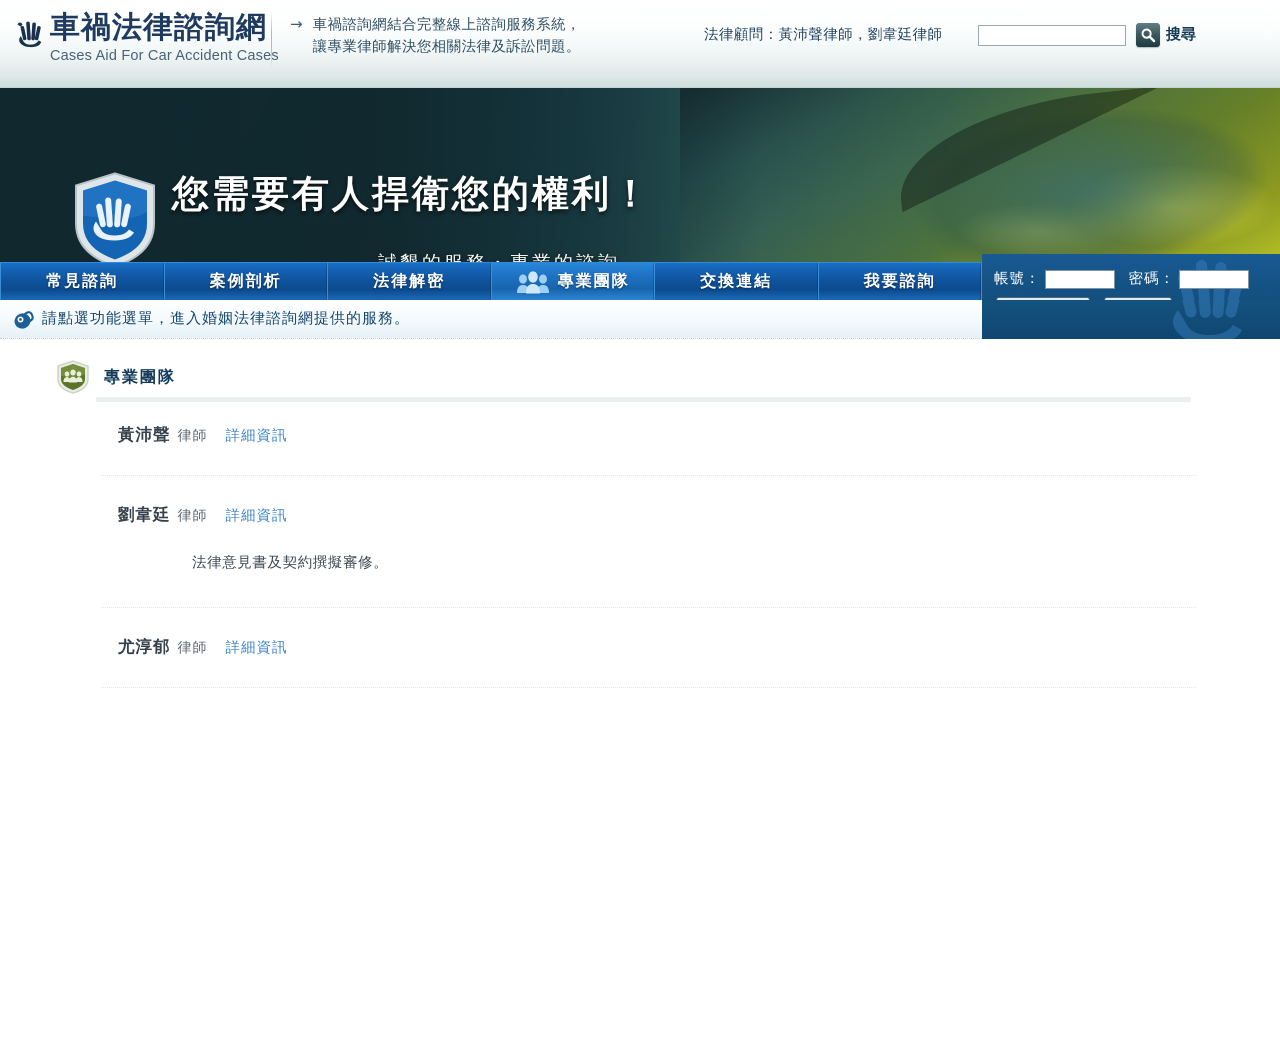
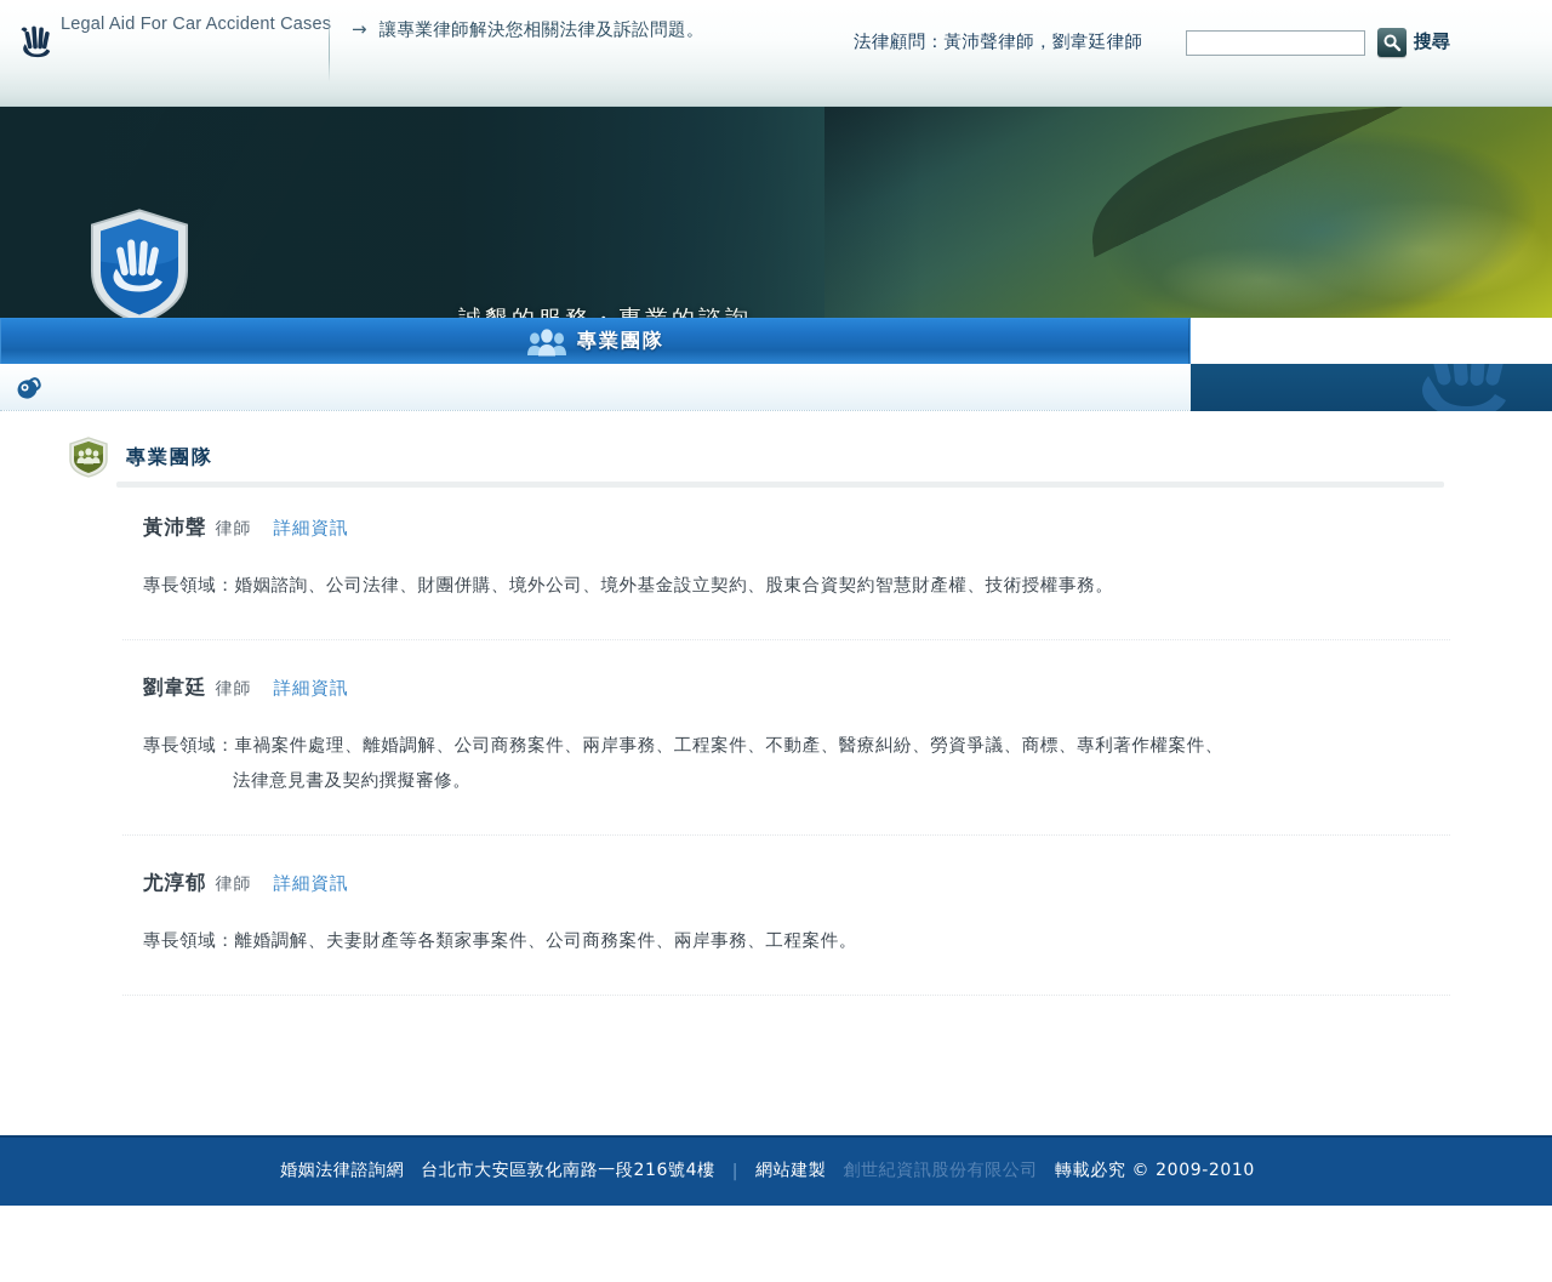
- 車禍法律諮詢網
- Cases Aid For Car Accident Cases
+ Legal Aid For Car Accident Cases
  →
- 車禍諮詢網結合完整線上諮詢服務系統，
  讓專業律師解決您相關法律及訴訟問題。
  法律顧問：黃沛聲律師，劉韋廷律師
  搜尋
- 您需要有人捍衛您的權利！
- 常見諮詢
- 案例剖析
- 法律解密
  專業團隊
- 交換連結
- 我要諮詢
- 帳號：
- 密碼：
- 請點選功能選單，進入婚姻法律諮詢網提供的服務。
  專業團隊
  黃沛聲
  律師
  詳細資訊
+ 專長領域：婚姻諮詢、公司法律、財團併購、境外公司、境外基金設立契約、股東合資契約智慧財產權、技術授權事務。
  劉韋廷
  律師
  詳細資訊
+ 專長領域：車禍案件處理、離婚調解、公司商務案件、兩岸事務、工程案件、不動產、醫療糾紛、勞資爭議、商標、專利著作權案件、
  法律意見書及契約撰擬審修。
  尤淳郁
  律師
  詳細資訊
+ 專長領域：離婚調解、夫妻財產等各類家事案件、公司商務案件、兩岸事務、工程案件。
+ 婚姻法律諮詢網
+ 台北市大安區敦化南路一段216號4樓
+ |
+ 網站建製
+ 創世紀資訊股份有限公司
+ 轉載必究 © 2009-2010
